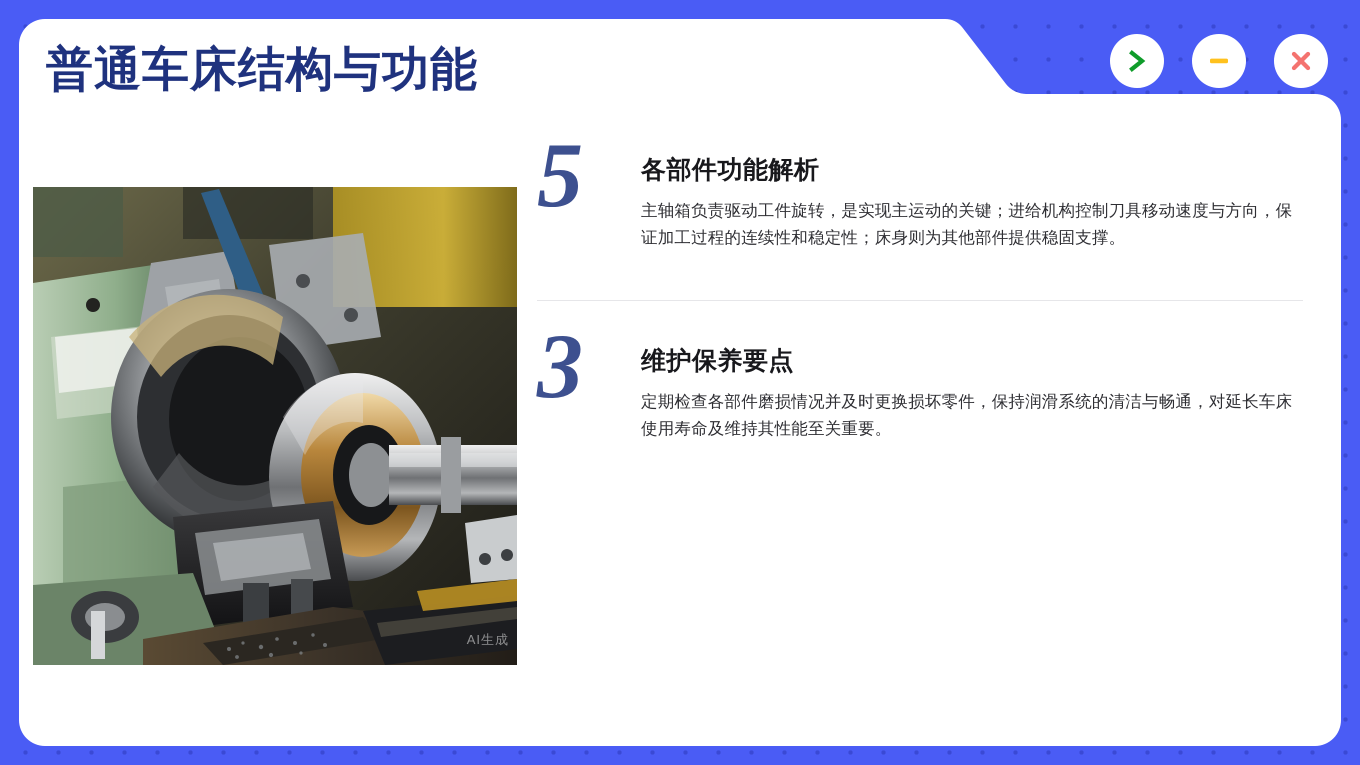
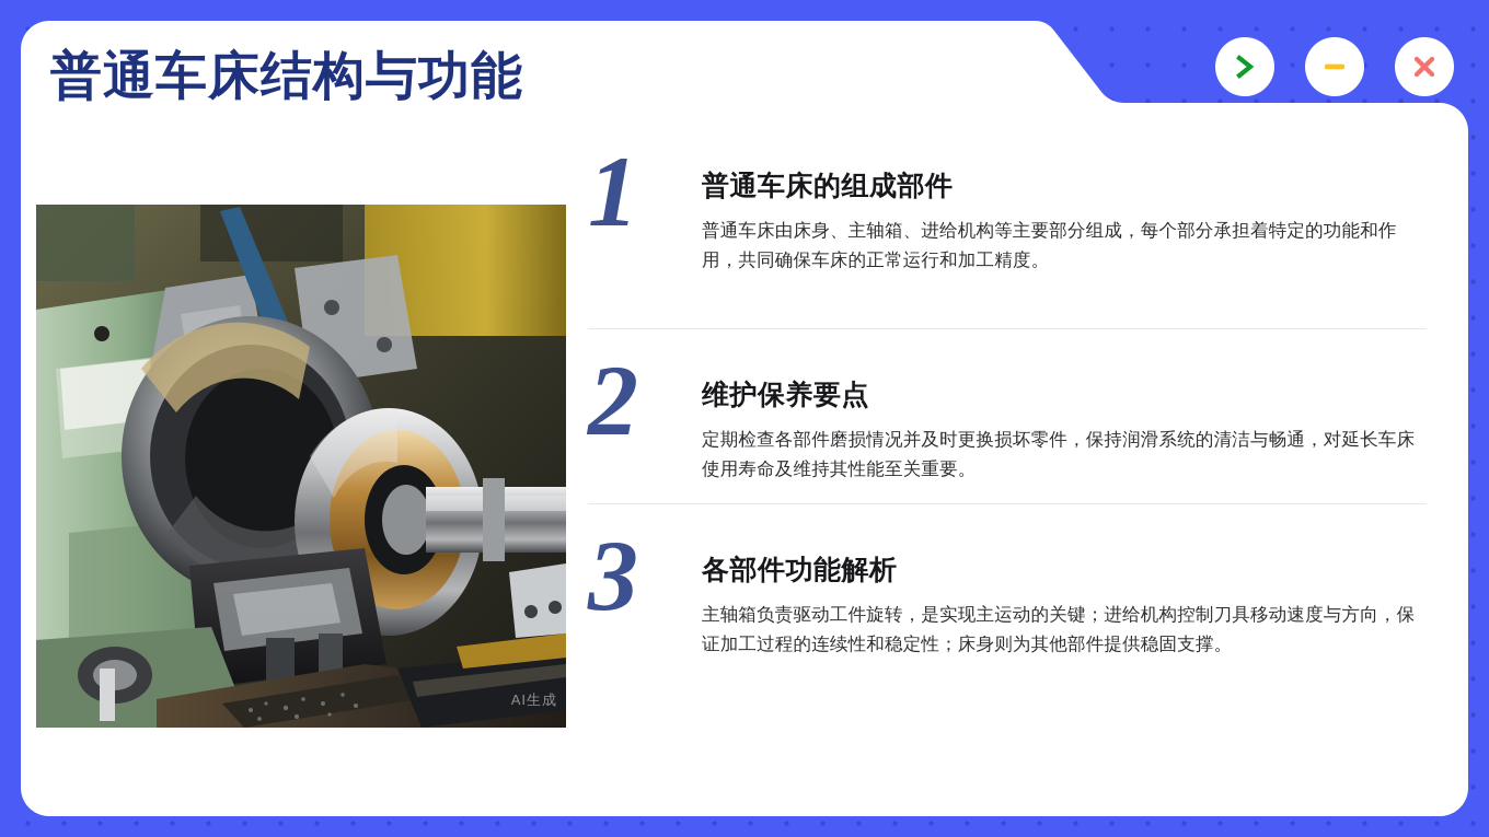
  普通车床结构与功能
  AI生成
+ 1
+ 普通车床的组成部件
+ 普通车床由床身、主轴箱、进给机构等主要部分组成，每个部分承担着特定的功能和作用，共同确保车床的正常运行和加工精度。
- 5
+ 2
- 各部件功能解析
+ 维护保养要点
- 主轴箱负责驱动工件旋转，是实现主运动的关键；进给机构控制刀具移动速度与方向，保证加工过程的连续性和稳定性；床身则为其他部件提供稳固支撑。
+ 定期检查各部件磨损情况并及时更换损坏零件，保持润滑系统的清洁与畅通，对延长车床使用寿命及维持其性能至关重要。
  3
- 维护保养要点
+ 各部件功能解析
- 定期检查各部件磨损情况并及时更换损坏零件，保持润滑系统的清洁与畅通，对延长车床使用寿命及维持其性能至关重要。
+ 主轴箱负责驱动工件旋转，是实现主运动的关键；进给机构控制刀具移动速度与方向，保证加工过程的连续性和稳定性；床身则为其他部件提供稳固支撑。
